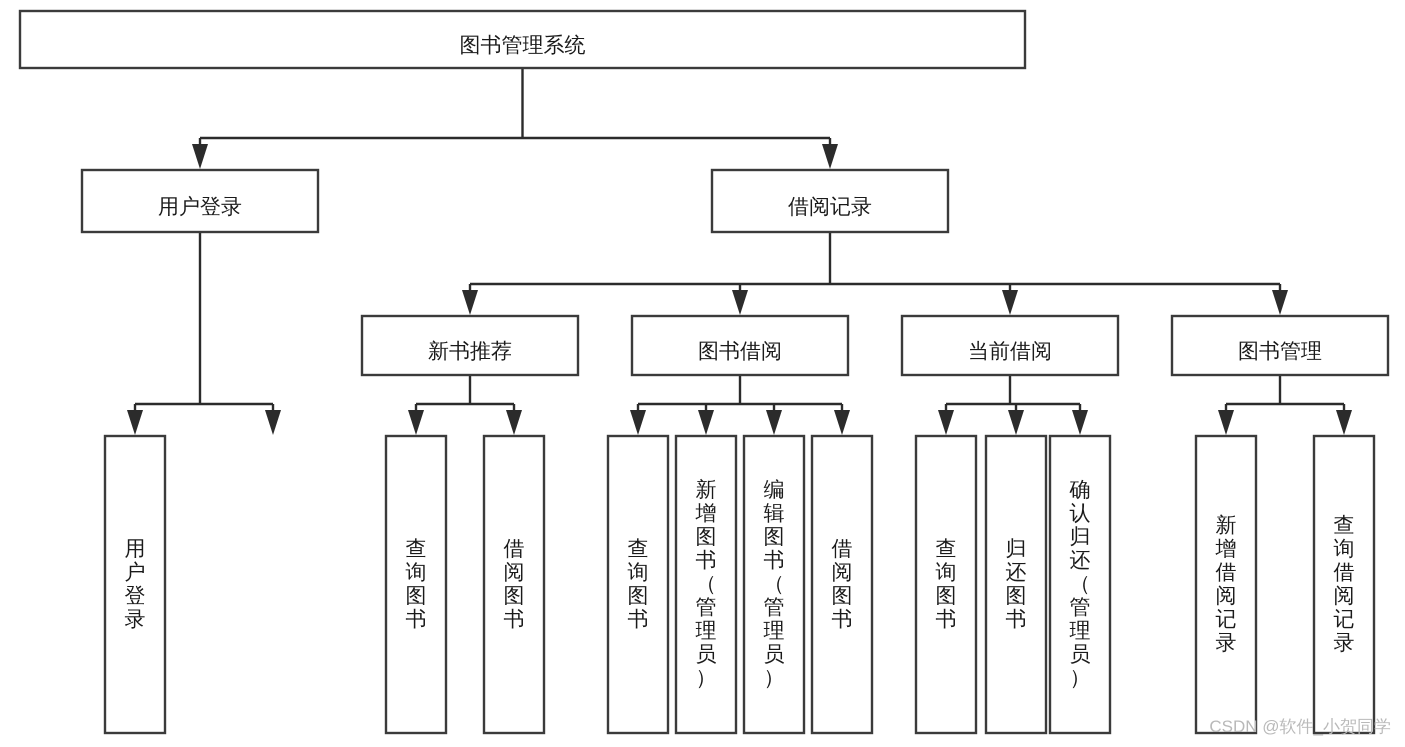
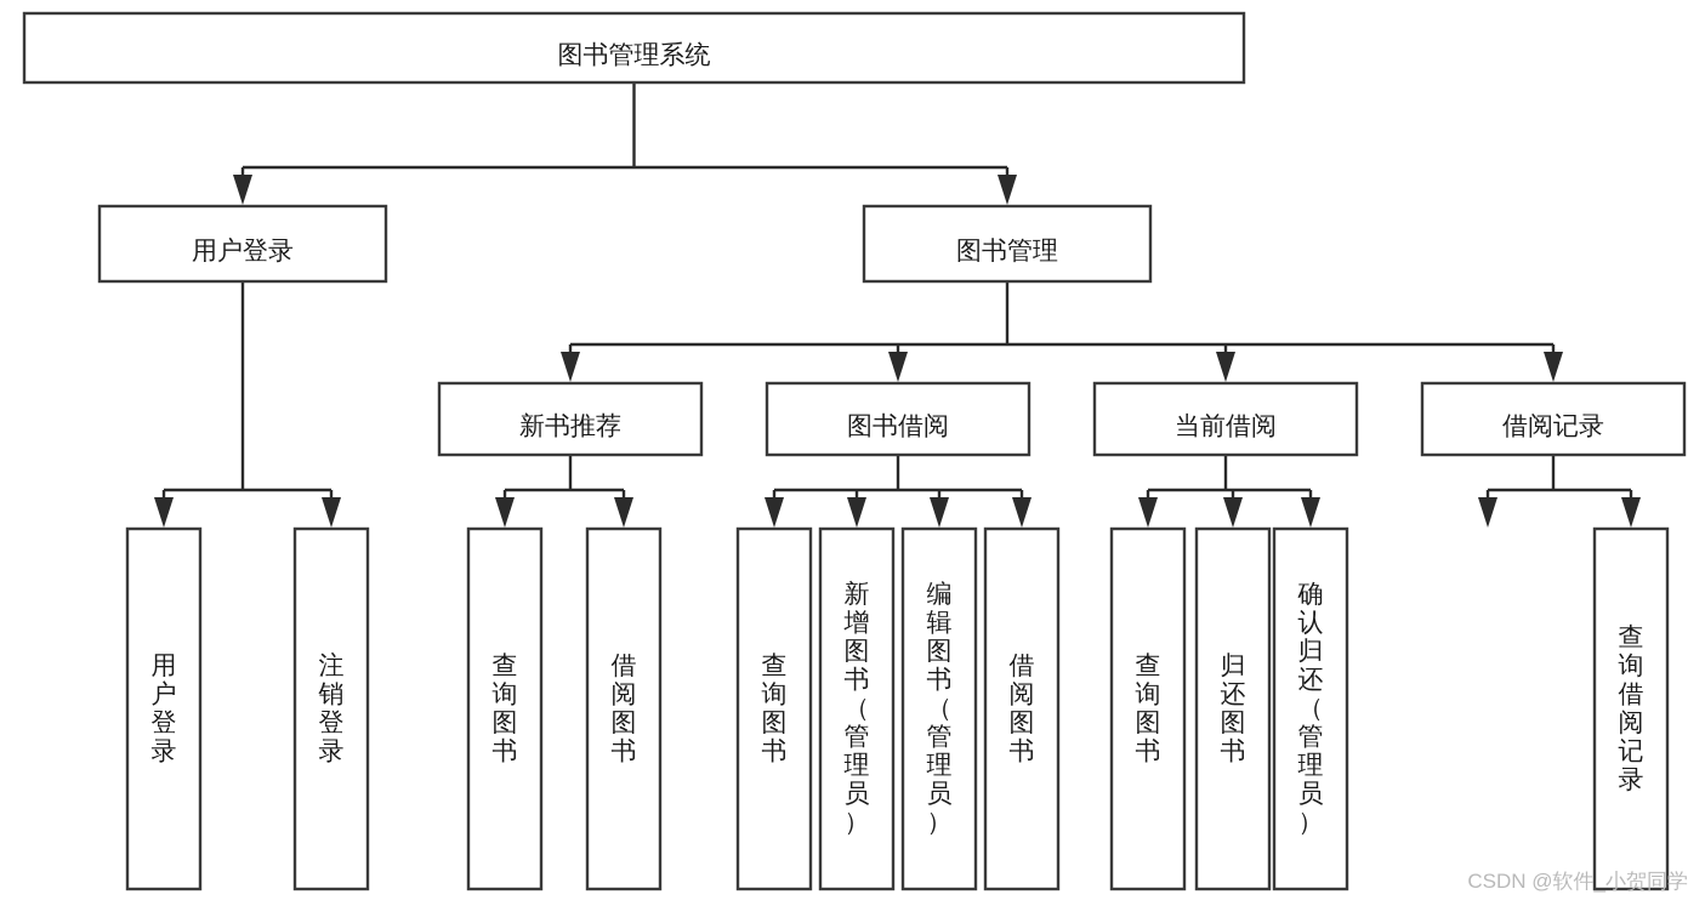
  图书管理系统
  用户登录
- 借阅记录
+ 图书管理
  新书推荐
  图书借阅
  当前借阅
- 图书管理
+ 借阅记录
  用户登录
+ 注销登录
  查询图书
  借阅图书
  查询图书
  新增图书（管理员）
  编辑图书（管理员）
  借阅图书
  查询图书
  归还图书
  确认归还（管理员）
- 新增借阅记录
  查询借阅记录
  CSDN @软件_小贺同学
